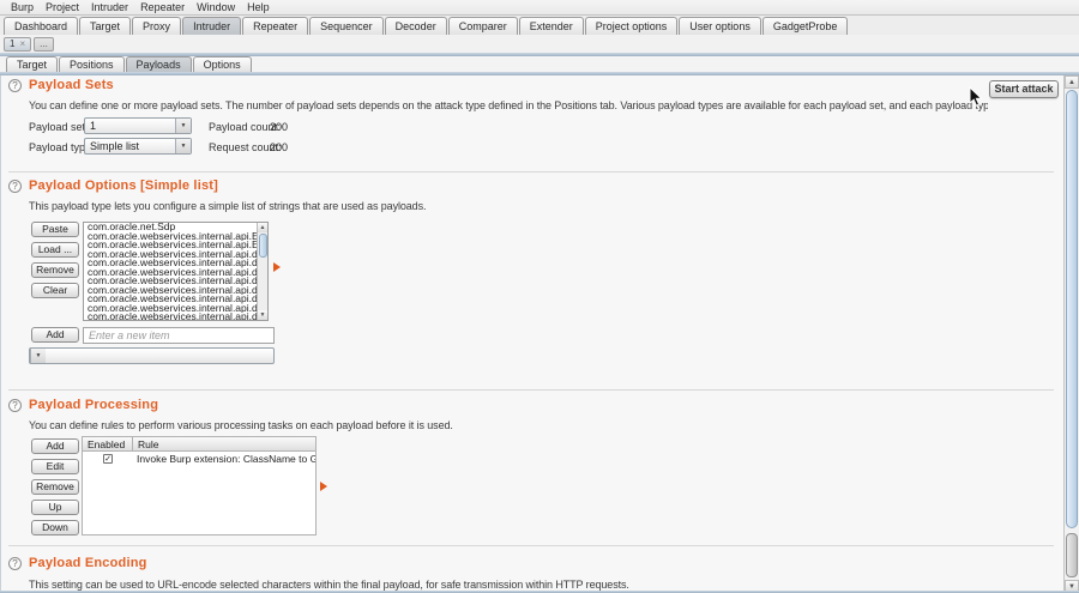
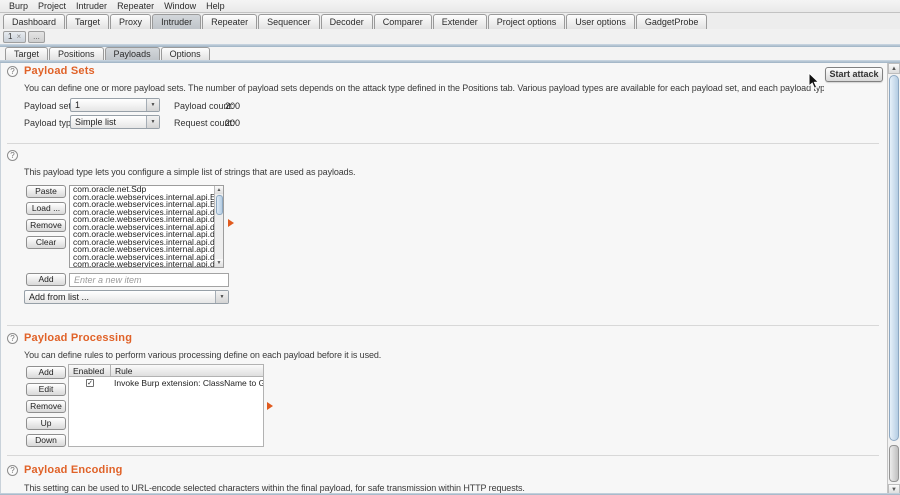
  Burp
  Project
  Intruder
  Repeater
  Window
  Help
  Dashboard
  Target
  Proxy
  Intruder
  Repeater
  Sequencer
  Decoder
  Comparer
  Extender
  Project options
  User options
  GadgetProbe
  1
  ×
  ...
  Target
  Positions
  Payloads
  Options
  ?
  Payload Sets
  Start attack
  You can define one or more payload sets. The number of payload sets depends on the attack type defined in the Positions tab. Various payload types are available for each payload set, and each payloadyp
  Payload se
  1
  Payload count:
  200
  Payload typ
  Simple list
  Request count:
  200
  ?
- Payload Options [Simple list]
  This payload type lets you configure a simple list of strings that are used as payloads.
  Paste
  Load ...
  Remove
  Clear
  com.oracle.net.Sdp
  com.oracle.webservices.internal.api.E
  com.oracle.webservices.internal.api.E
  com.oracle.webservices.internal.api.d
  com.oracle.webservices.internal.api.d
  com.oracle.webservices.internal.api.d
  com.oracle.webservices.internal.api.d
  com.oracle.webservices.internal.api.d
  com.oracle.webservices.internal.api.d
  com.oracle.webservices.internal.api.d
  com.oracle.webservices.internal.api.d
  Add
  Enter a new item
+ Add from list ...
  ?
  Payload Processing
- You can define rules to perform various processing tasks on each payload before it is used.
+ You can define rules to perform various processing define on each payload before it is used.
  Add
  Edit
  Remove
  Up
  Down
  Enabled
  Rule
  Invoke Burp extension: ClassName to G
  ?
  Payload Encoding
  This setting can be used to URL-encode selected characters within the final payload, for safe transmission within HTTP requests.
